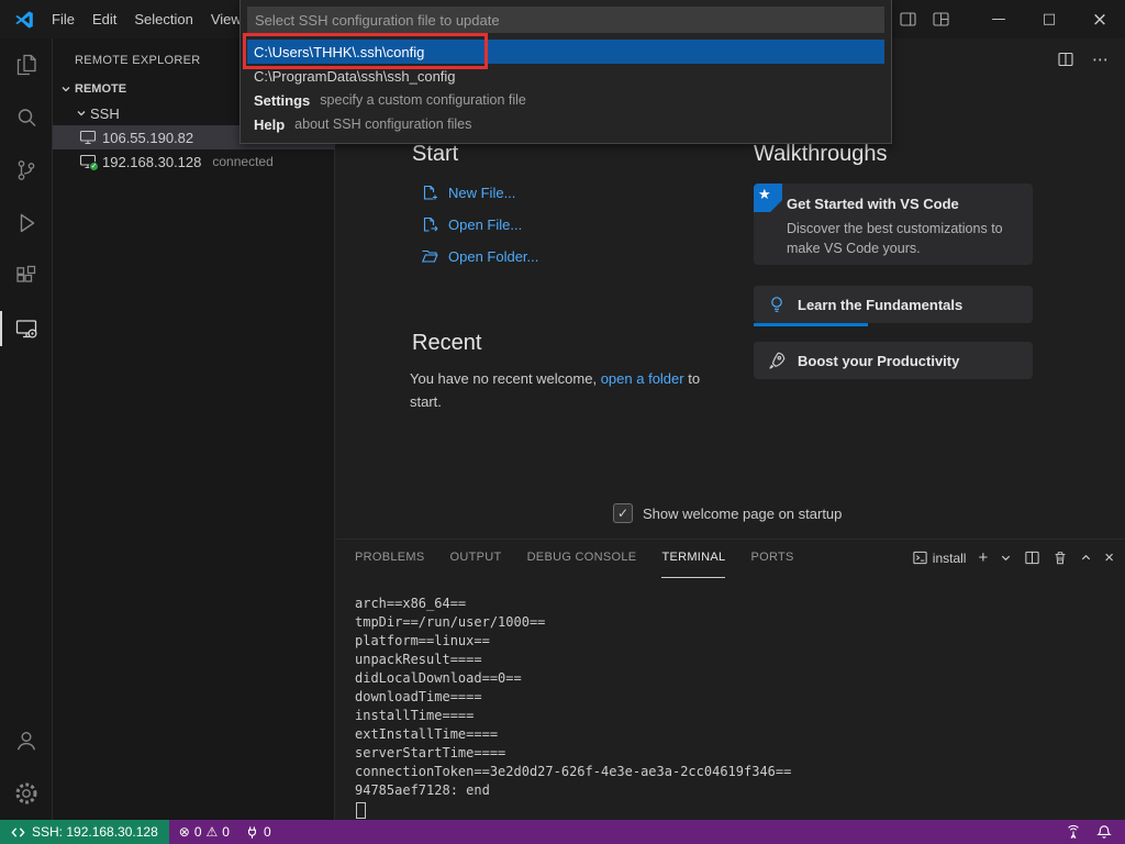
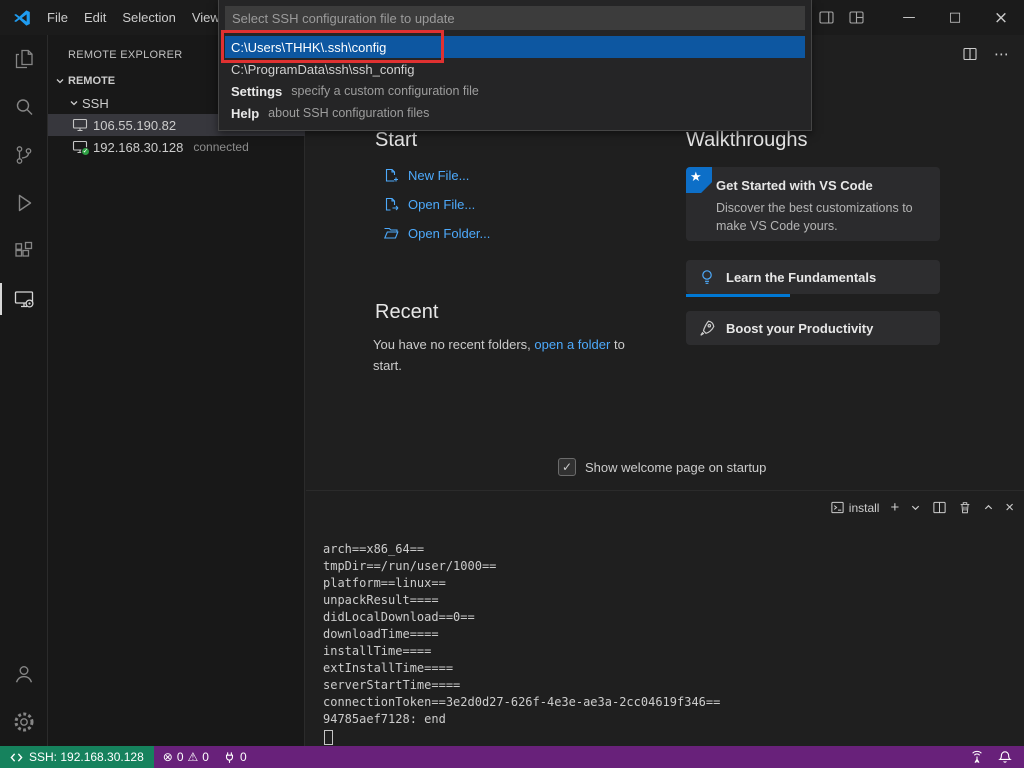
  File
  Edit
  Selection
  View
  —
  □
  ×
  REMOTE EXPLORER
  REMOTE
  SSH
  106.55.190.82
  192.168.30.128
  connected
  ⋯
  Start
  New File...
  Open File...
  Open Folder...
  Recent
- You have no recent welcome, open a folder to start.
+ You have no recent folders, open a folder to start.
  Walkthroughs
  ★
  Get Started with VS Code
  Discover the best customizations to make VS Code yours.
  Learn the Fundamentals
  Boost your Productivity
  ✓
  Show welcome page on startup
- PROBLEMS
- OUTPUT
- DEBUG CONSOLE
- TERMINAL
- PORTS
  install
  +
  ×
  arch==x86_64==
  tmpDir==/run/user/1000==
  platform==linux==
  unpackResult====
  didLocalDownload==0==
  downloadTime====
  installTime====
  extInstallTime====
  serverStartTime====
  connectionToken==3e2d0d27-626f-4e3e-ae3a-2cc04619f346==
  94785aef7128: end
  Select SSH configuration file to update
  C:\Users\THHK\.ssh\config
  C:\ProgramData\ssh\ssh_config
  Settings
  specify a custom configuration file
  Help
  about SSH configuration files
  SSH: 192.168.30.128
  ⊗
  0
  ⚠
  0
  0
